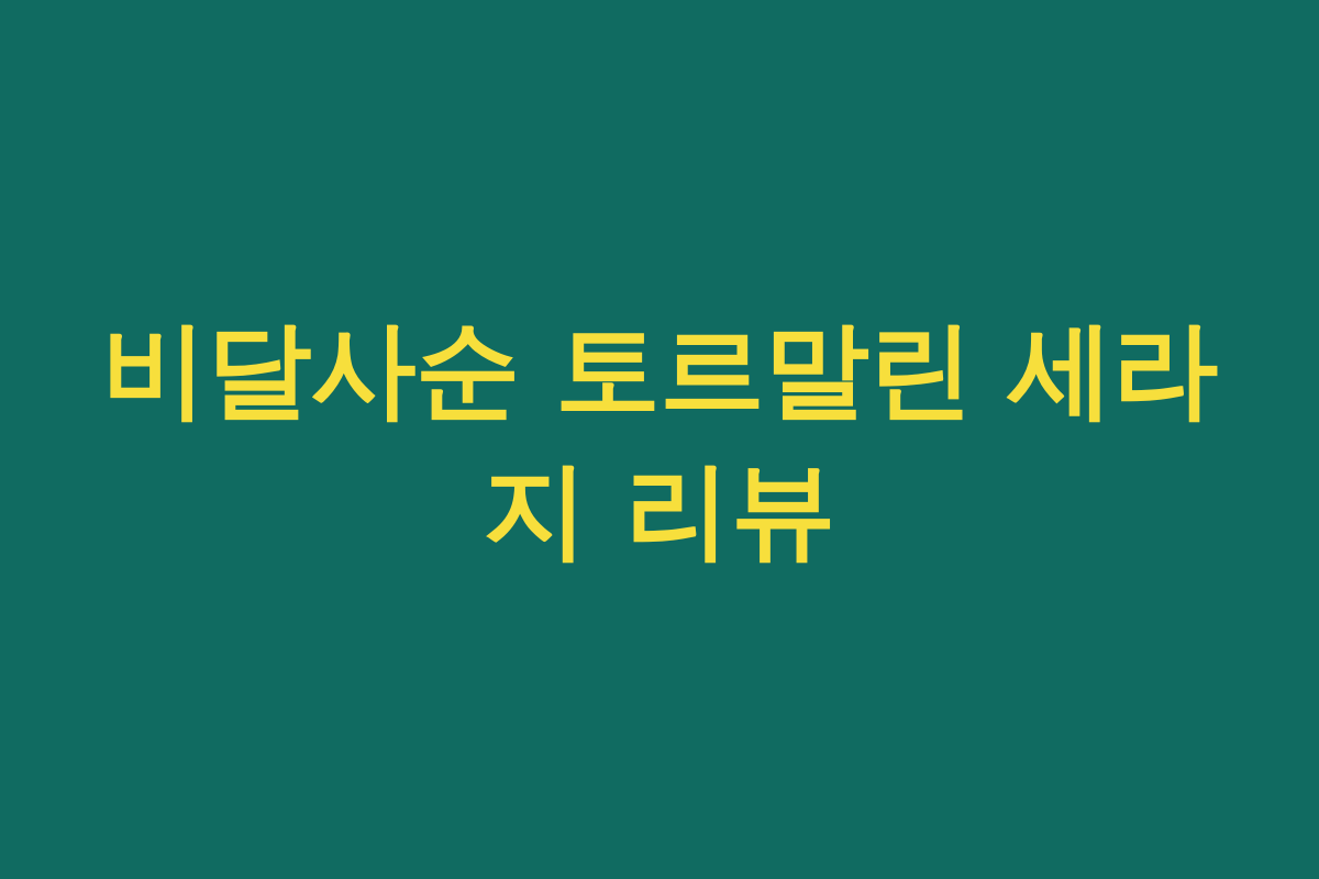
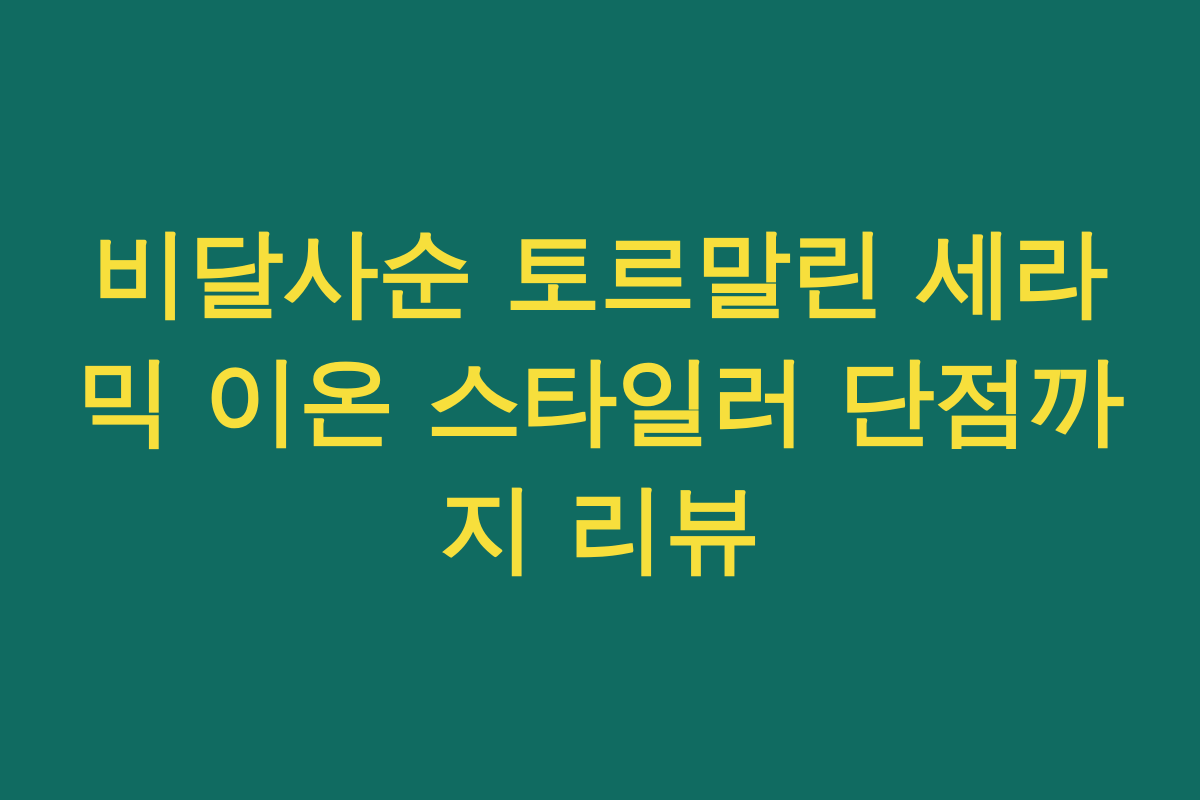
  비달사순 토르말린 세라
+ 믹 이온 스타일러 단점까
  지 리뷰
